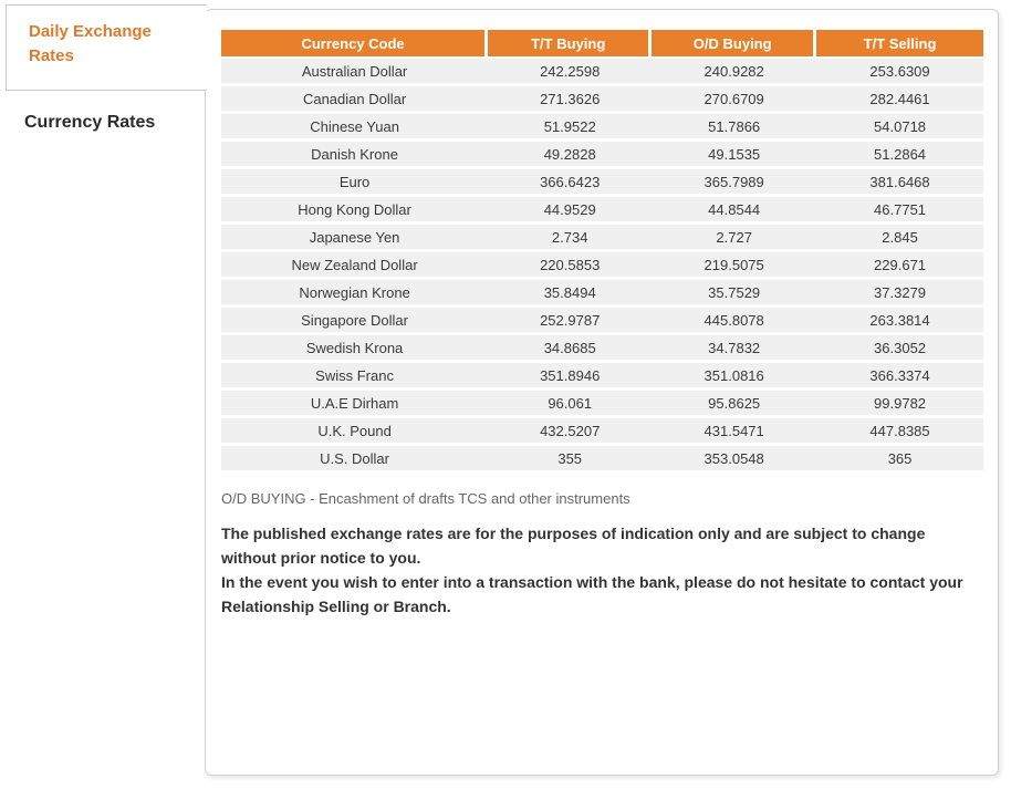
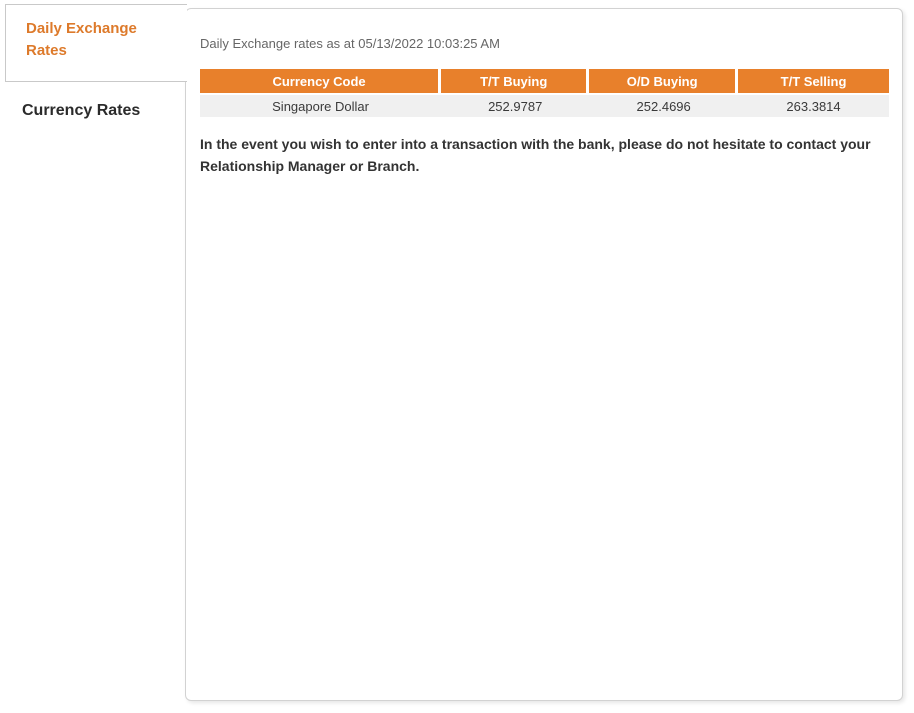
+ Daily Exchange rates as at 05/13/2022 10:03:25 AM
  Currency Code	T/T Buying	O/D Buying	T/T Selling
- Australian Dollar	242.2598	240.9282	253.6309
- Canadian Dollar	271.3626	270.6709	282.4461
- Chinese Yuan	51.9522	51.7866	54.0718
- Danish Krone	49.2828	49.1535	51.2864
- Euro	366.6423	365.7989	381.6468
- Hong Kong Dollar	44.9529	44.8544	46.7751
- Japanese Yen	2.734	2.727	2.845
- New Zealand Dollar	220.5853	219.5075	229.671
- Norwegian Krone	35.8494	35.7529	37.3279
- Singapore Dollar	252.9787	445.8078	263.3814
+ Singapore Dollar	252.9787	252.4696	263.3814
- Swedish Krona	34.8685	34.7832	36.3052
- Swiss Franc	351.8946	351.0816	366.3374
- U.A.E Dirham	96.061	95.8625	99.9782
- U.K. Pound	432.5207	431.5471	447.8385
- U.S. Dollar	355	353.0548	365
- O/D BUYING - Encashment of drafts TCS and other instruments
- The published exchange rates are for the purposes of indication only and are subject to change without prior notice to you.
- In the event you wish to enter into a transaction with the bank, please do not hesitate to contact your Relationship Selling or Branch.
+ In the event you wish to enter into a transaction with the bank, please do not hesitate to contact your Relationship Manager or Branch.
  Daily Exchange Rates
  Currency Rates
